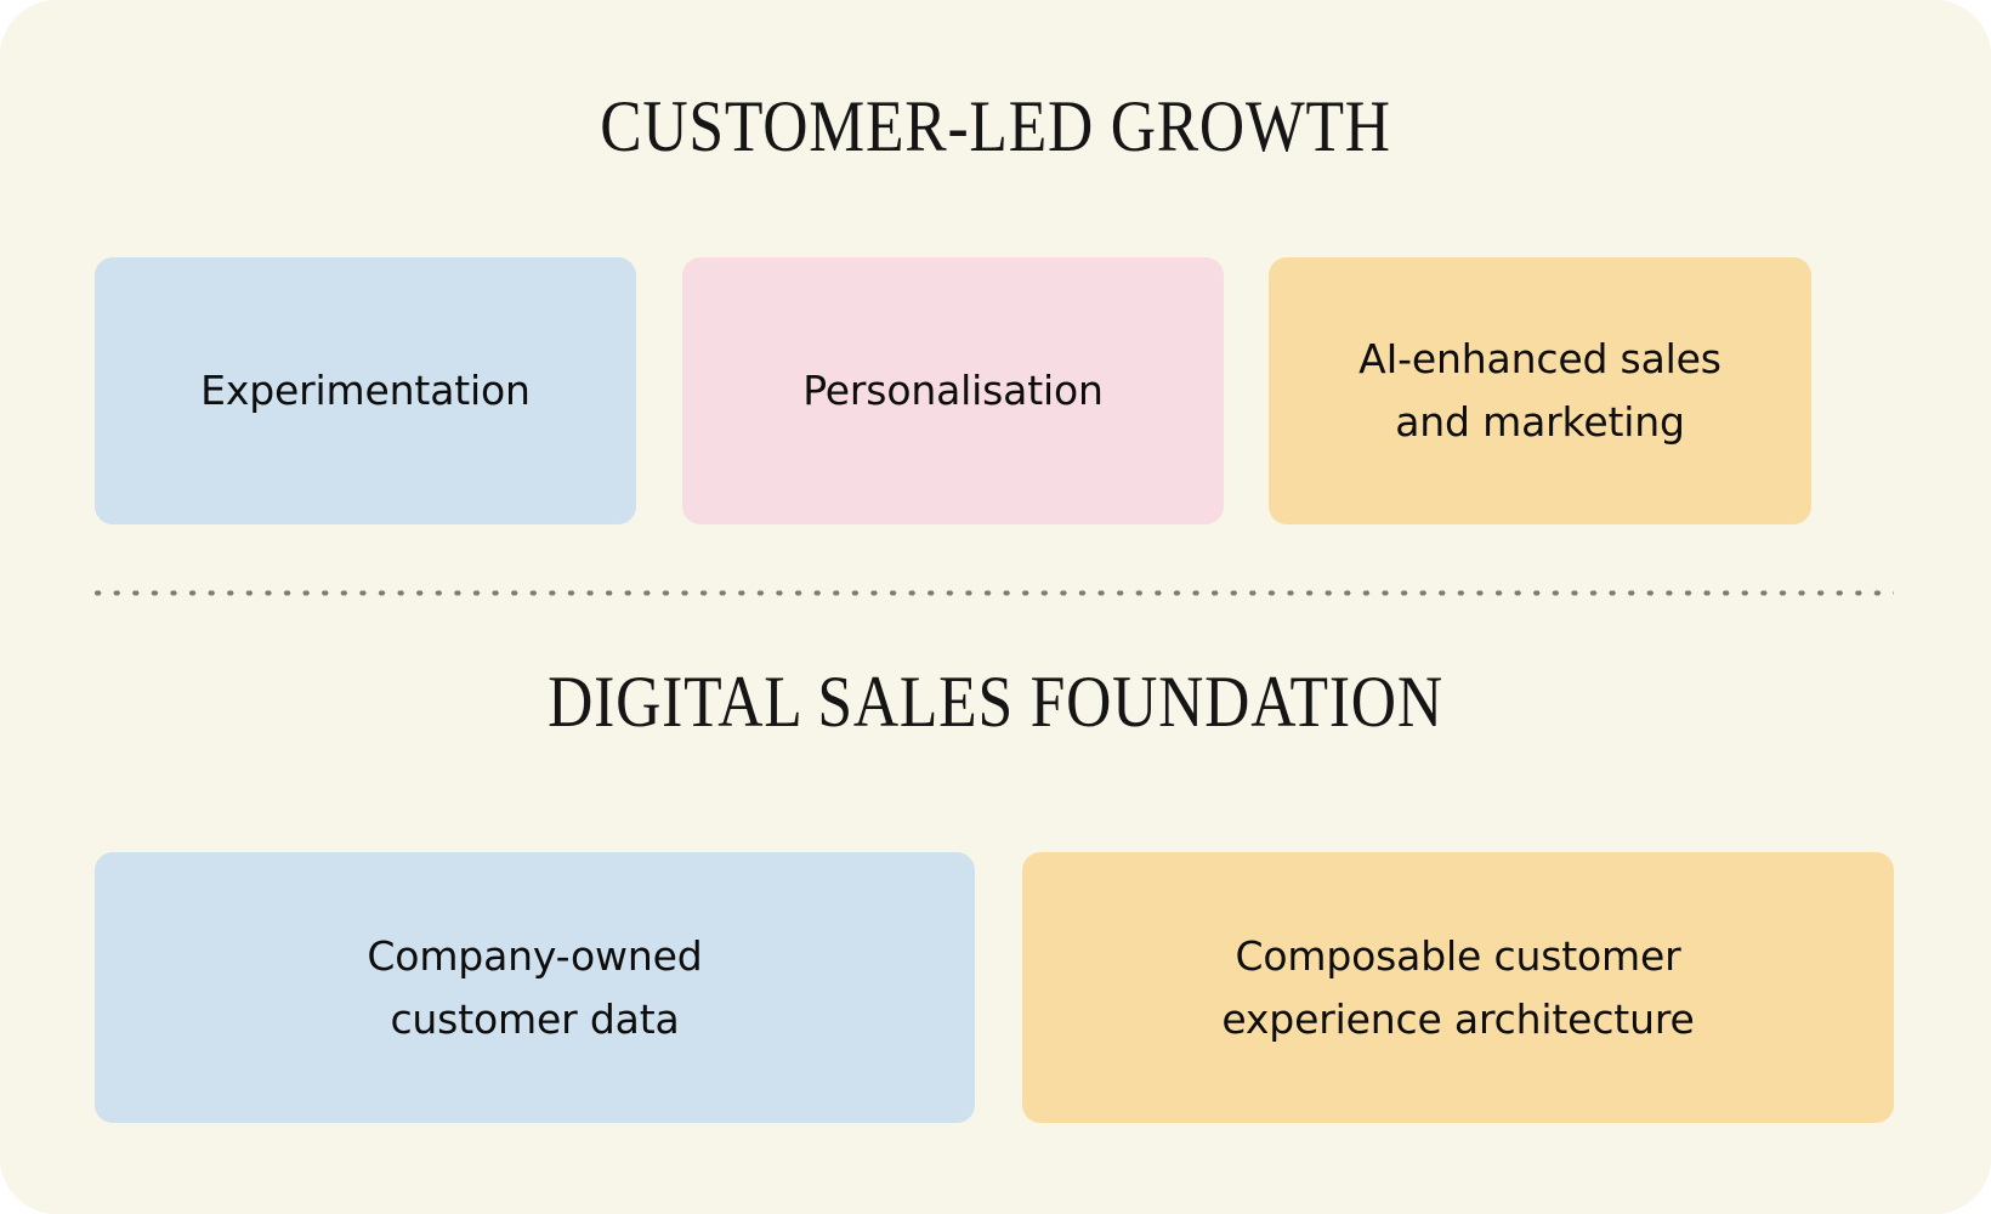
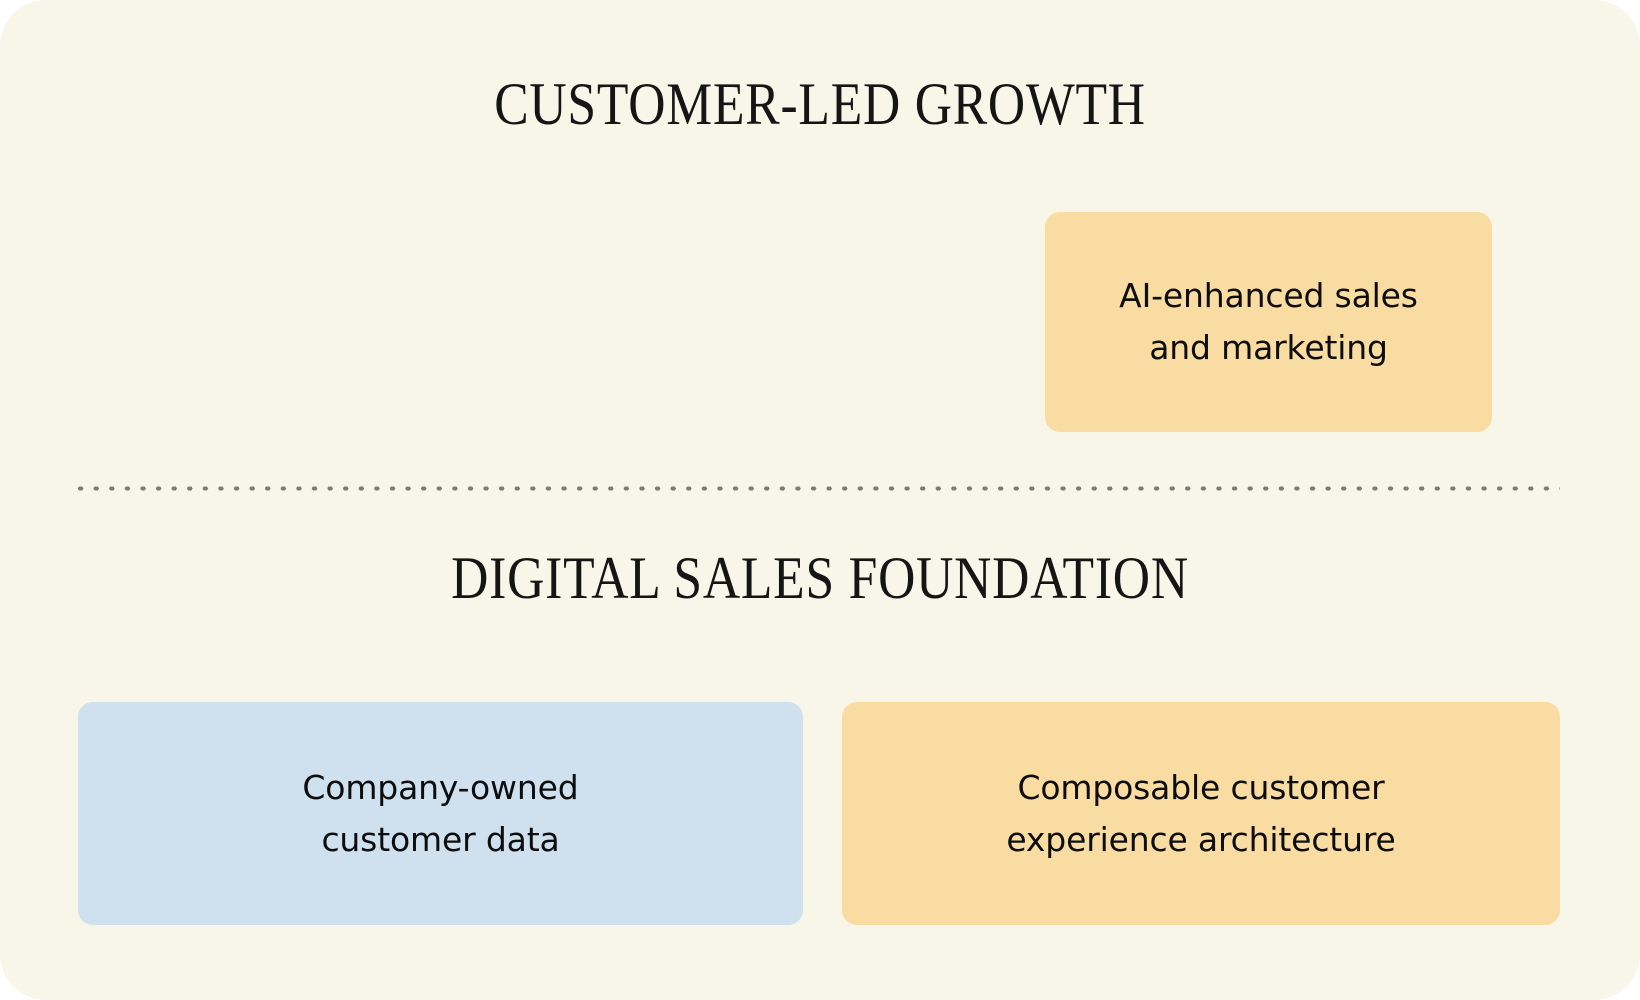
  CUSTOMER-LED GROWTH
- Experimentation
- Personalisation
  AI-enhanced sales
  and marketing
  DIGITAL SALES FOUNDATION
  Company-owned
  customer data
  Composable customer
  experience architecture
